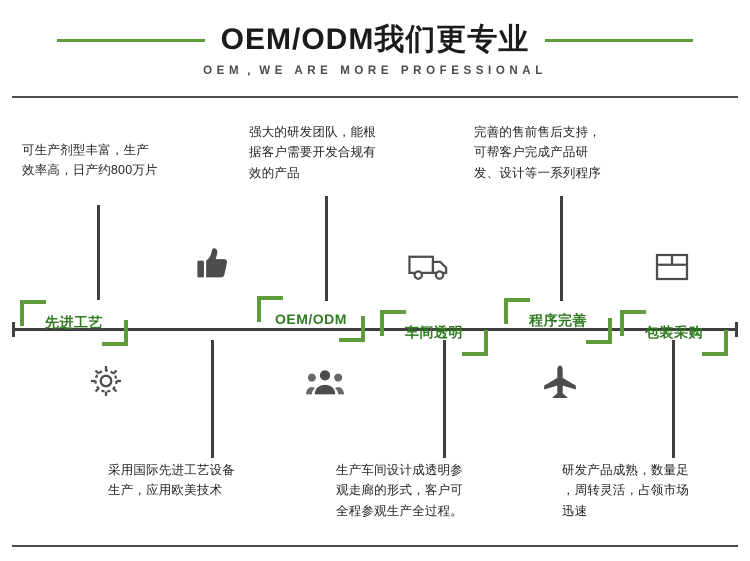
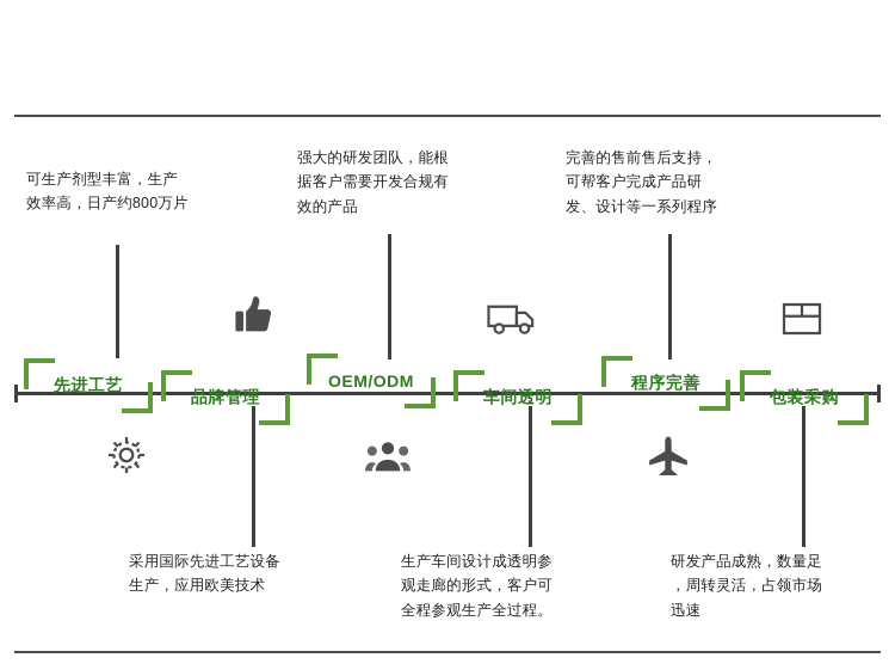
- OEM/ODM我们更专业
- OEM，WE ARE MORE PROFESSIONAL
  先进工艺
+ 品牌管理
  OEM/ODM
  车间透明
  程序完善
  包装采购
  可生产剂型丰富，生产
  效率高，日产约800万片
  采用国际先进工艺设备
  生产，应用欧美技术
  强大的研发团队，能根
  据客户需要开发合规有
  效的产品
  生产车间设计成透明参
  观走廊的形式，客户可
  全程参观生产全过程。
  完善的售前售后支持，
  可帮客户完成产品研
  发、设计等一系列程序
  研发产品成熟，数量足
  ，周转灵活，占领市场
  迅速
